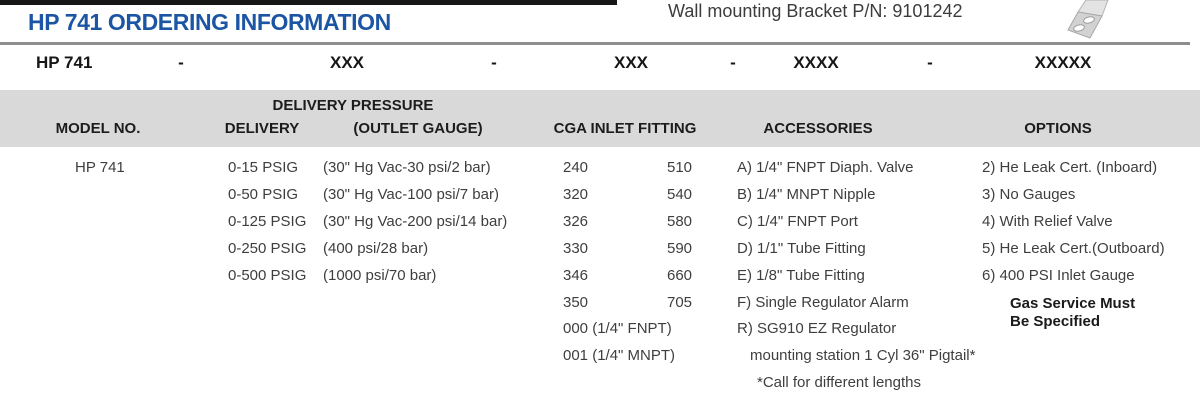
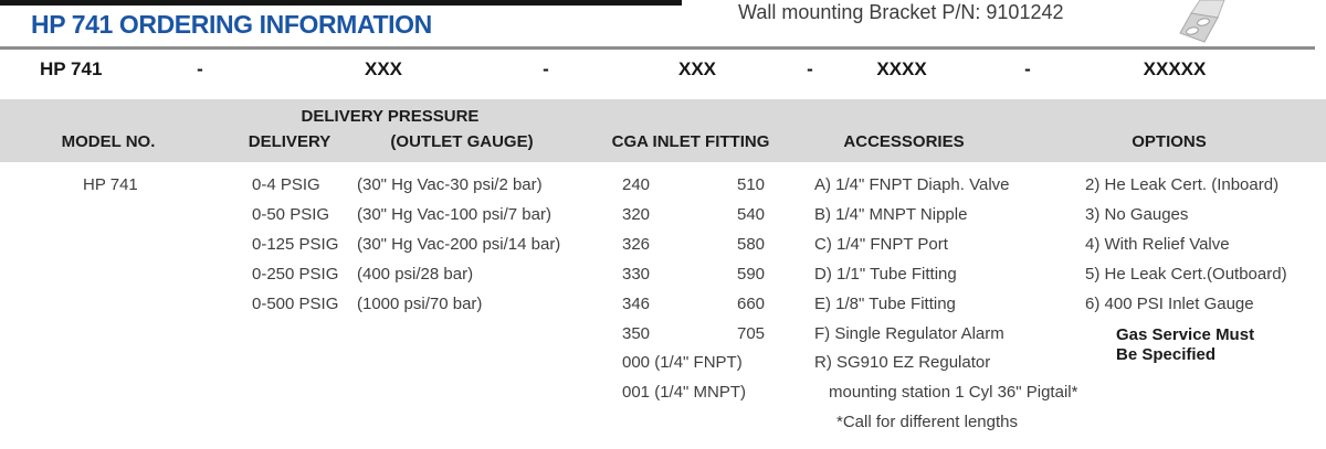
  HP 741 ORDERING INFORMATION
  Wall mounting Bracket P/N: 9101242
  HP 741
  -
  XXX
  -
  XXX
  -
  XXXX
  -
  XXXXX
  DELIVERY PRESSURE
  MODEL NO.
  DELIVERY
  (OUTLET GAUGE)
  CGA INLET FITTING
  ACCESSORIES
  OPTIONS
  HP 741
- 0-15 PSIG
+ 0-4 PSIG
  0-50 PSIG
  0-125 PSIG
  0-250 PSIG
  0-500 PSIG
  (30" Hg Vac-30 psi/2 bar)
  (30" Hg Vac-100 psi/7 bar)
  (30" Hg Vac-200 psi/14 bar)
  (400 psi/28 bar)
  (1000 psi/70 bar)
  240
  320
  326
  330
  346
  350
  000 (1/4" FNPT)
  001 (1/4" MNPT)
  510
  540
  580
  590
  660
  705
  A) 1/4" FNPT Diaph. Valve
  B) 1/4" MNPT Nipple
  C) 1/4" FNPT Port
  D) 1/1" Tube Fitting
  E) 1/8" Tube Fitting
  F) Single Regulator Alarm
  R) SG910 EZ Regulator
  mounting station 1 Cyl 36" Pigtail*
  *Call for different lengths
  2) He Leak Cert. (Inboard)
  3) No Gauges
  4) With Relief Valve
  5) He Leak Cert.(Outboard)
  6) 400 PSI Inlet Gauge
  Gas Service Must
  Be Specified
